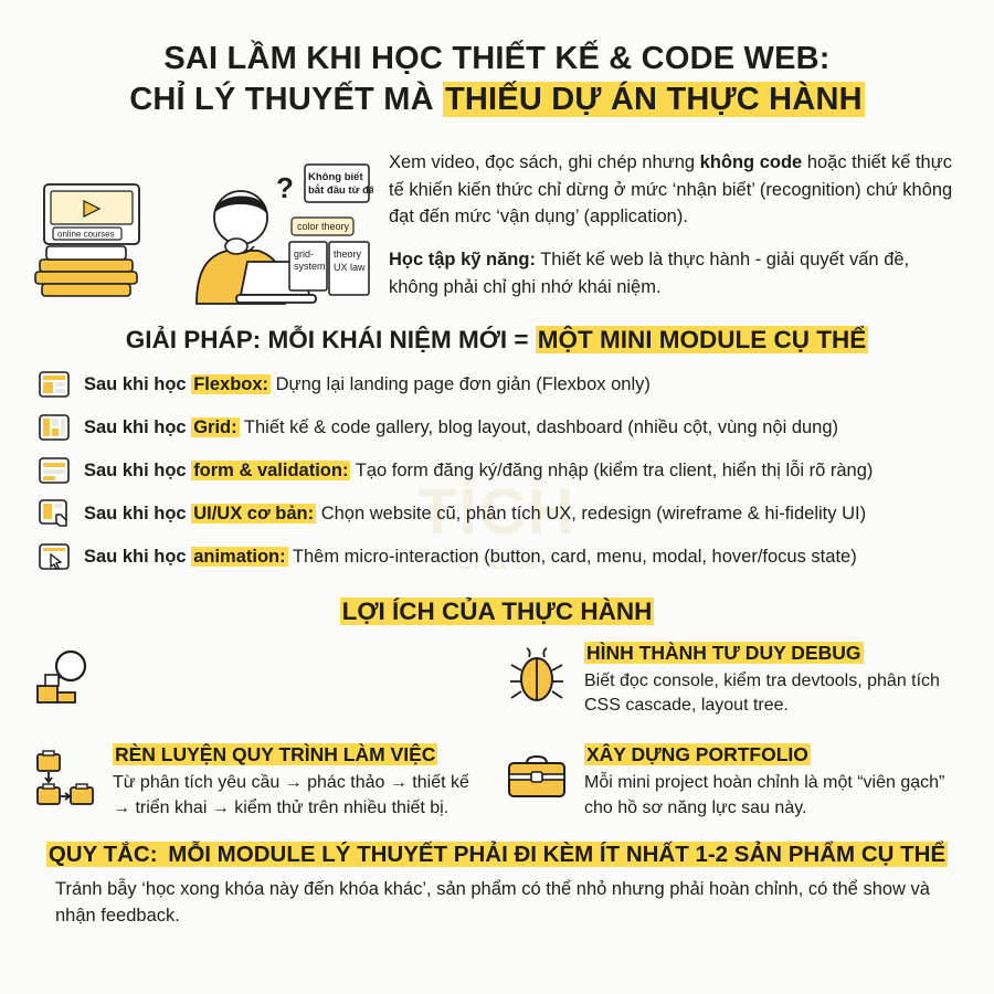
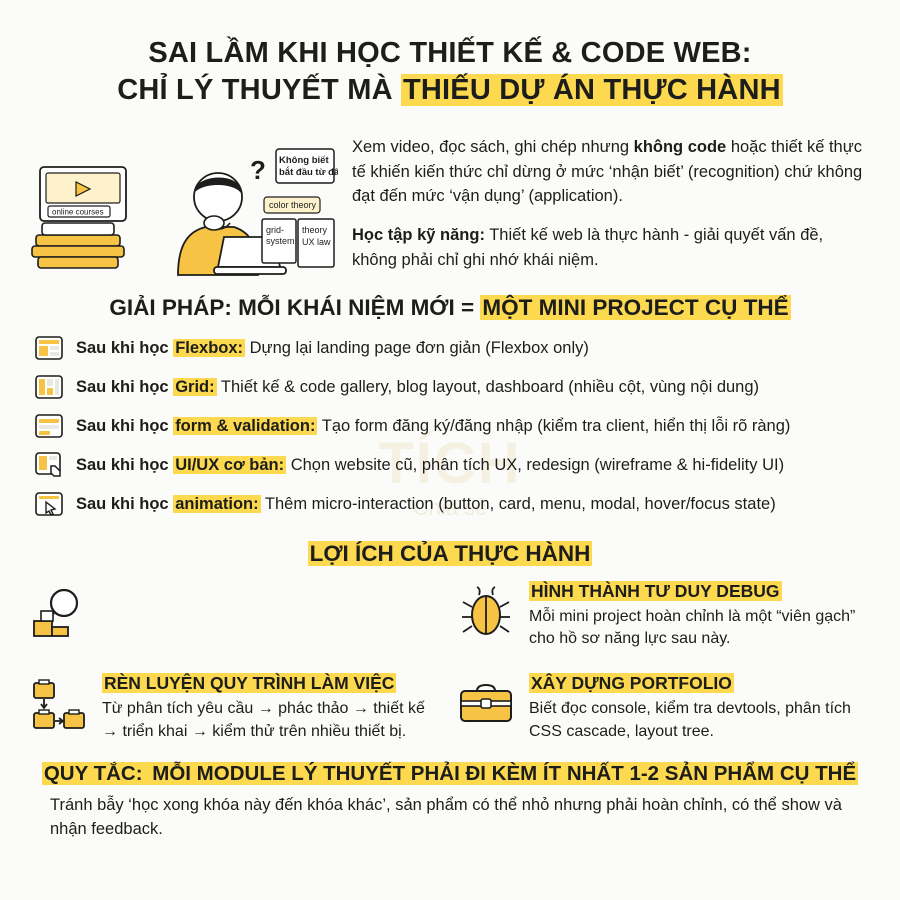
  TÍCH
  Chia sẻ
  SAI LẦM KHI HỌC THIẾT KẾ & CODE WEB:
  CHỈ LÝ THUYẾT MÀ THIẾU DỰ ÁN THỰC HÀNH
  online courses
  ?
  Không biết
  bắt đầu từ đâ
  color theory
  grid-
  system
  theory
  UX law
  Xem video, đọc sách, ghi chép nhưng không code hoặc thiết kế thực tế khiến kiến thức chỉ dừng ở mức ‘nhận biết’ (recognition) chứ không đạt đến mức ‘vận dụng’ (application).
  Học tập kỹ năng: Thiết kế web là thực hành - giải quyết vấn đề, không phải chỉ ghi nhớ khái niệm.
- GIẢI PHÁP: MỖI KHÁI NIỆM MỚI = MỘT MINI MODULE CỤ THỂ
+ GIẢI PHÁP: MỖI KHÁI NIỆM MỚI = MỘT MINI PROJECT CỤ THỂ
  Sau khi học Flexbox: Dựng lại landing page đơn giản (Flexbox only)
  Sau khi học Grid: Thiết kế & code gallery, blog layout, dashboard (nhiều cột, vùng nội dung)
  Sau khi học form & validation: Tạo form đăng ký/đăng nhập (kiểm tra client, hiển thị lỗi rõ ràng)
  Sau khi học UI/UX cơ bản: Chọn website cũ, phân tích UX, redesign (wireframe & hi-fidelity UI)
  Sau khi học animation: Thêm micro-interaction (button, card, menu, modal, hover/focus state)
  LỢI ÍCH CỦA THỰC HÀNH
  HÌNH THÀNH TƯ DUY DEBUG
- Biết đọc console, kiểm tra devtools, phân tích CSS cascade, layout tree.
+ Mỗi mini project hoàn chỉnh là một “viên gạch” cho hồ sơ năng lực sau này.
  RÈN LUYỆN QUY TRÌNH LÀM VIỆC
  Từ phân tích yêu cầu → phác thảo → thiết kế → triển khai → kiểm thử trên nhiều thiết bị.
  XÂY DỰNG PORTFOLIO
- Mỗi mini project hoàn chỉnh là một “viên gạch” cho hồ sơ năng lực sau này.
+ Biết đọc console, kiểm tra devtools, phân tích CSS cascade, layout tree.
  QUY TẮC: MỖI MODULE LÝ THUYẾT PHẢI ĐI KÈM ÍT NHẤT 1-2 SẢN PHẨM CỤ THỂ
  Tránh bẫy ‘học xong khóa này đến khóa khác’, sản phẩm có thể nhỏ nhưng phải hoàn chỉnh, có thể show và nhận feedback.
